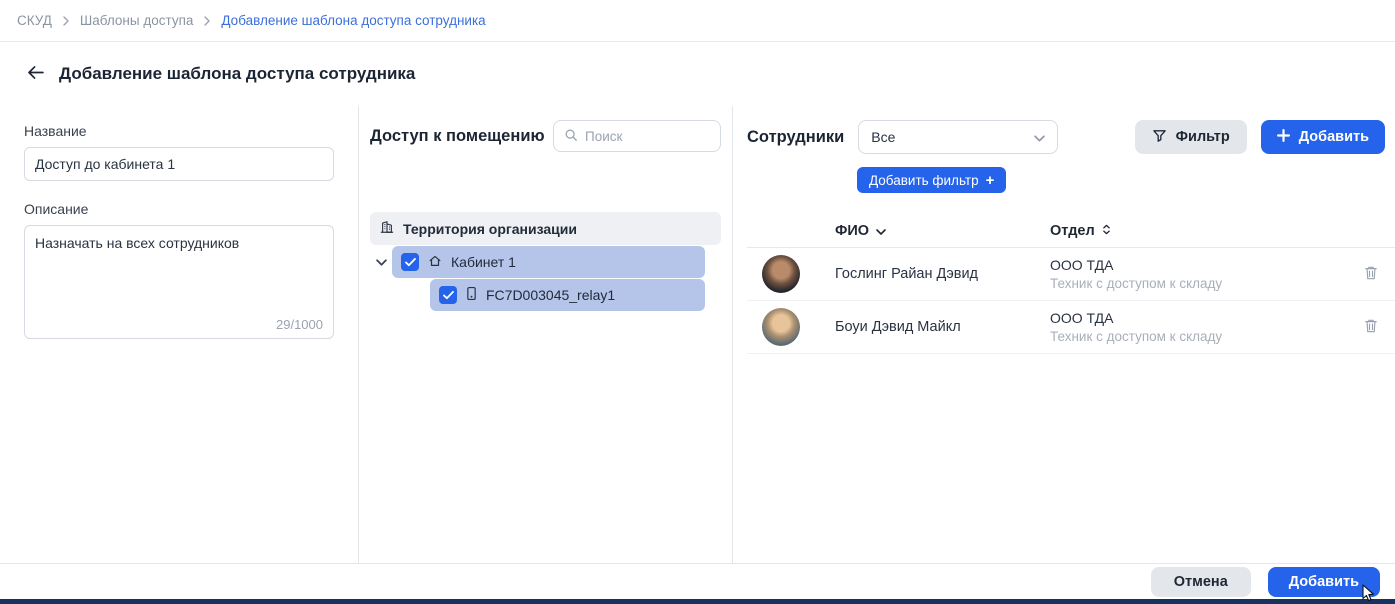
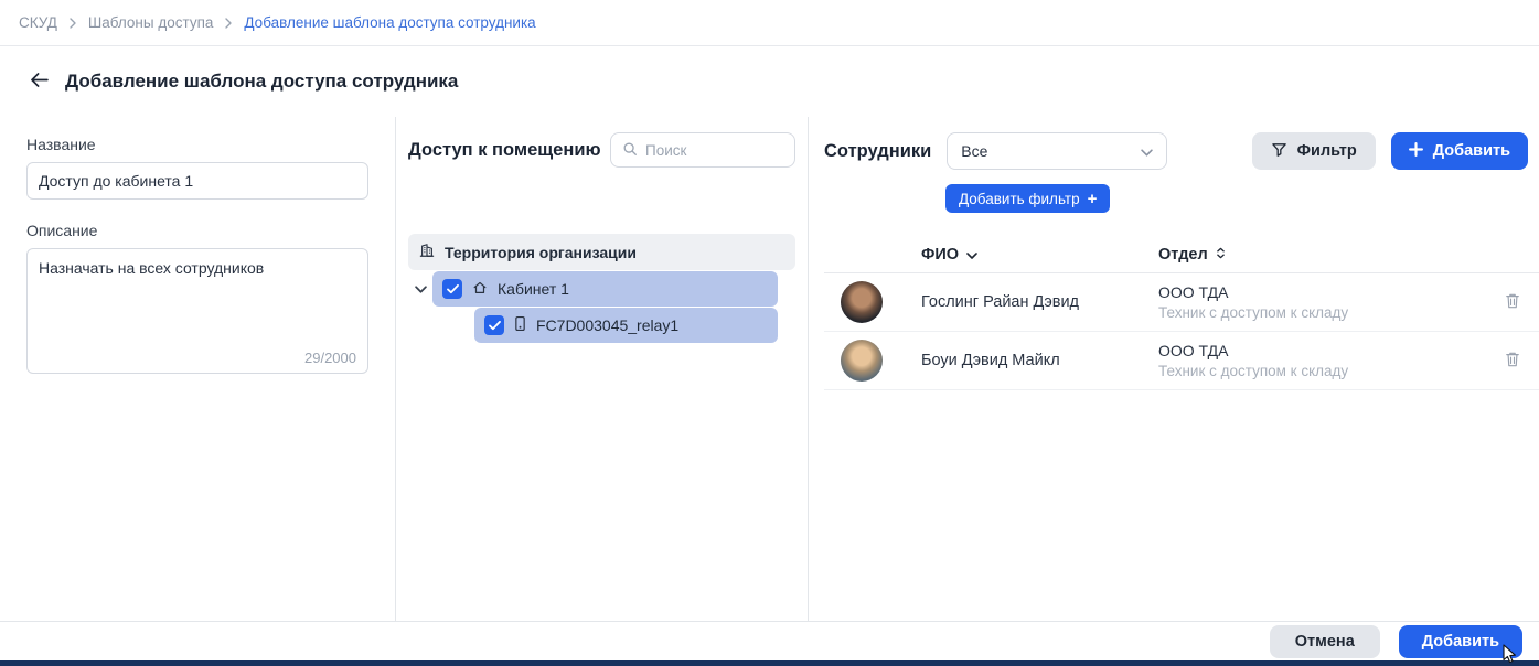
  СКУД
  Шаблоны доступа
  Добавление шаблона доступа сотрудника
  Добавление шаблона доступа сотрудника
  Название
  Доступ до кабинета 1
  Описание
  Назначать на всех сотрудников
- 29/1000
+ 29/2000
  Доступ к помещению
  Поиск
  Территория организации
  Кабинет 1
  FC7D003045_relay1
  Сотрудники
  Все
  Фильтр
  Добавить
  Добавить фильтр
  +
  ФИО
  Отдел
  Гослинг Райан Дэвид
  ООО ТДА
  Техник с доступом к складу
  Боуи Дэвид Майкл
  ООО ТДА
  Техник с доступом к складу
  Отмена
  Добавить
